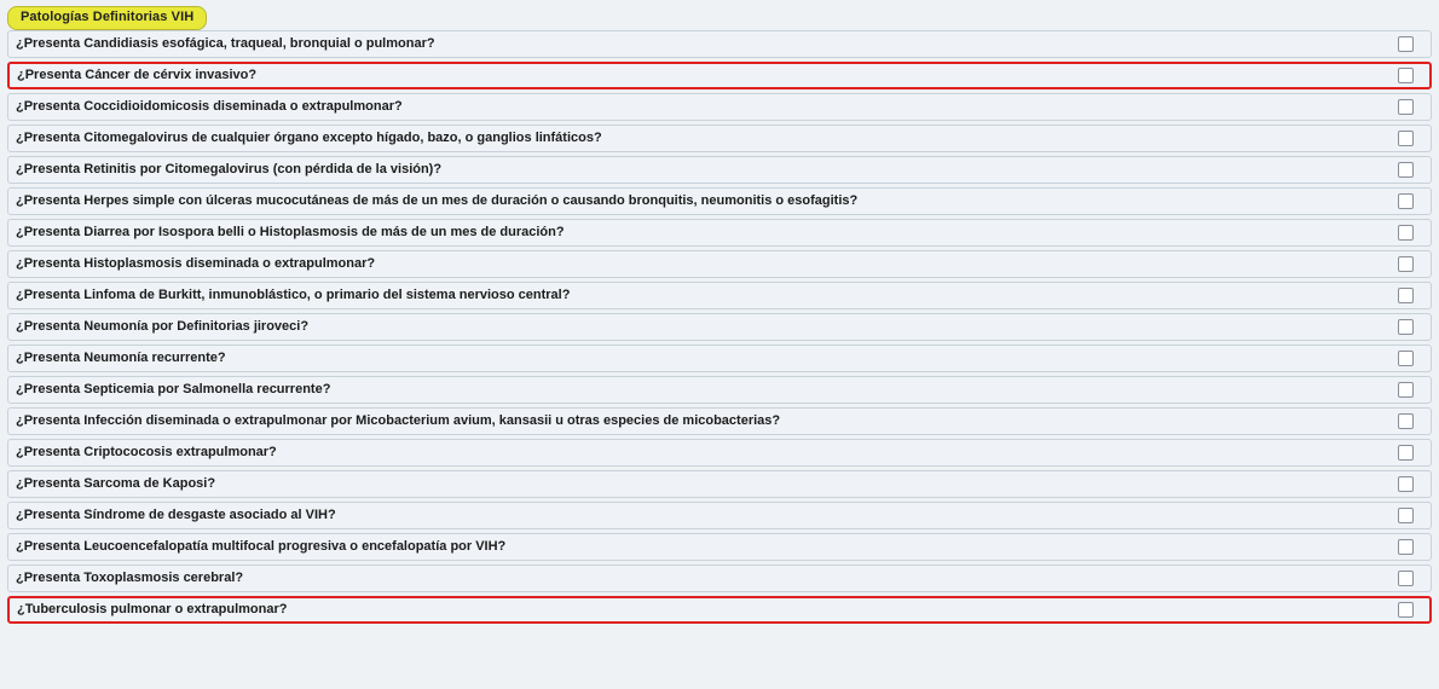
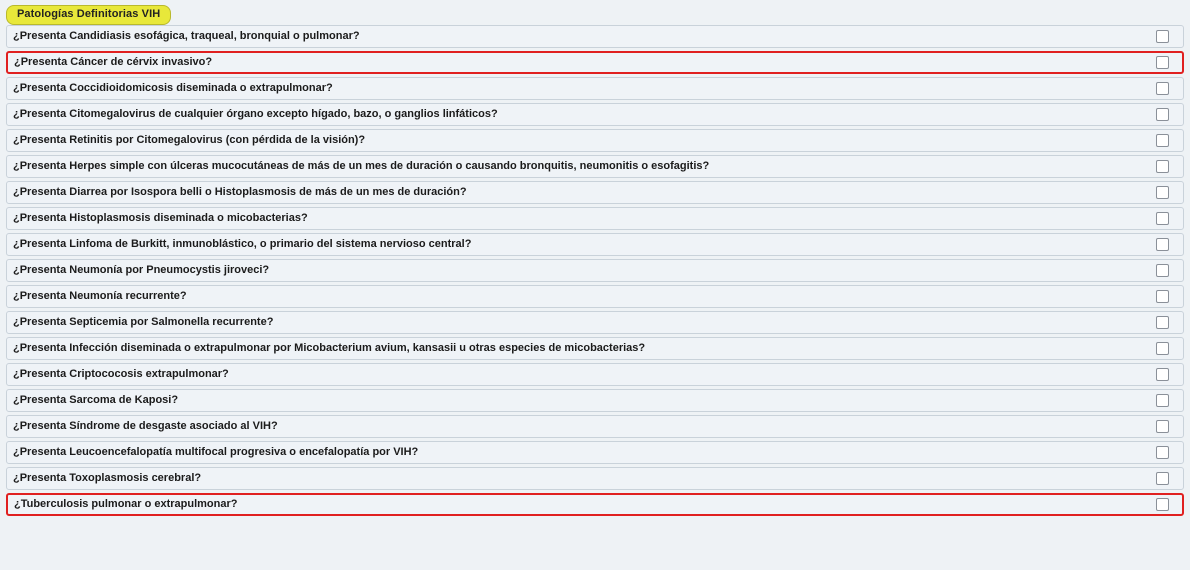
  Patologías Definitorias VIH
  ¿Presenta Candidiasis esofágica, traqueal, bronquial o pulmonar?
  ¿Presenta Cáncer de cérvix invasivo?
  ¿Presenta Coccidioidomicosis diseminada o extrapulmonar?
  ¿Presenta Citomegalovirus de cualquier órgano excepto hígado, bazo, o ganglios linfáticos?
  ¿Presenta Retinitis por Citomegalovirus (con pérdida de la visión)?
  ¿Presenta Herpes simple con úlceras mucocutáneas de más de un mes de duración o causando bronquitis, neumonitis o esofagitis?
  ¿Presenta Diarrea por Isospora belli o Histoplasmosis de más de un mes de duración?
- ¿Presenta Histoplasmosis diseminada o extrapulmonar?
+ ¿Presenta Histoplasmosis diseminada o micobacterias?
  ¿Presenta Linfoma de Burkitt, inmunoblástico, o primario del sistema nervioso central?
- ¿Presenta Neumonía por Definitorias jiroveci?
+ ¿Presenta Neumonía por Pneumocystis jiroveci?
  ¿Presenta Neumonía recurrente?
  ¿Presenta Septicemia por Salmonella recurrente?
  ¿Presenta Infección diseminada o extrapulmonar por Micobacterium avium, kansasii u otras especies de micobacterias?
  ¿Presenta Criptococosis extrapulmonar?
  ¿Presenta Sarcoma de Kaposi?
  ¿Presenta Síndrome de desgaste asociado al VIH?
  ¿Presenta Leucoencefalopatía multifocal progresiva o encefalopatía por VIH?
  ¿Presenta Toxoplasmosis cerebral?
  ¿Tuberculosis pulmonar o extrapulmonar?
